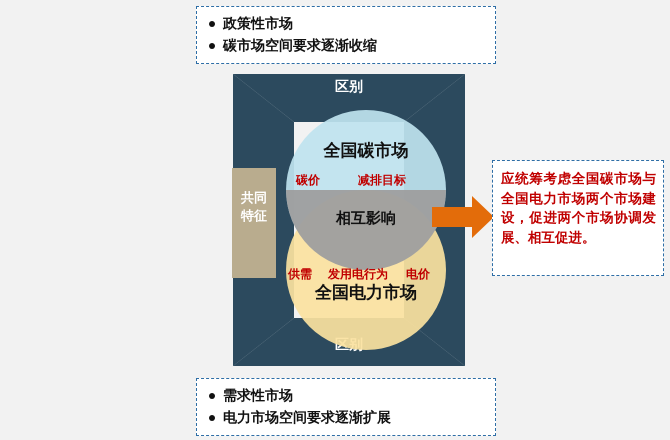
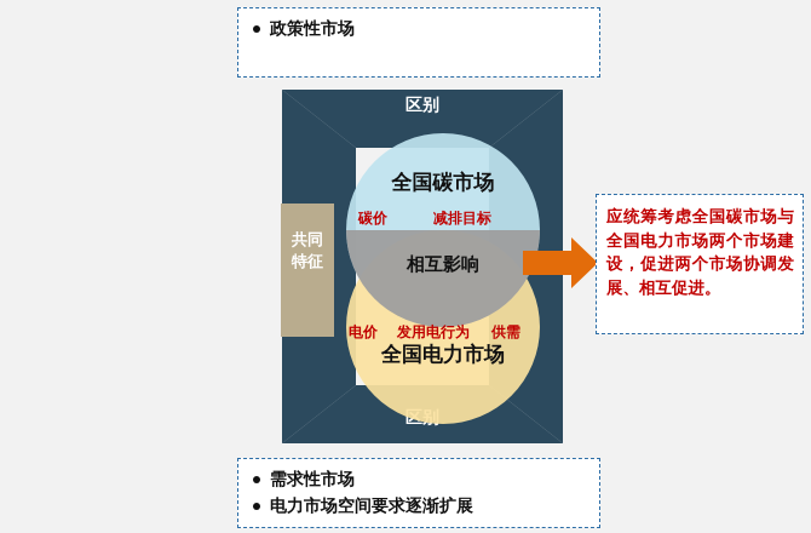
  区别
  共同
  特征
  全国碳市场
  全国电力市场
  相互影响
  碳价
  减排目标
- 供需
+ 电价
  发用电行为
- 电价
+ 供需
  政策性市场
- 碳市场空间要求逐渐收缩
  需求性市场
  电力市场空间要求逐渐扩展
  应统筹考虑全国碳市场与全国电力市场两个市场建设，促进两个市场协调发展、相互促进。
